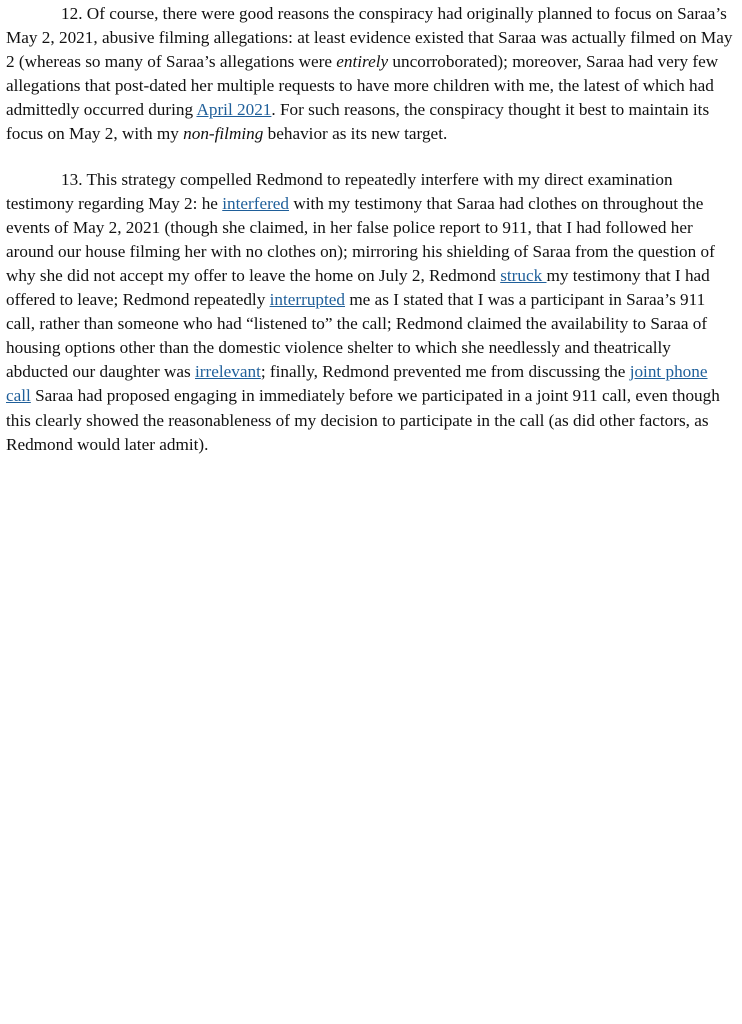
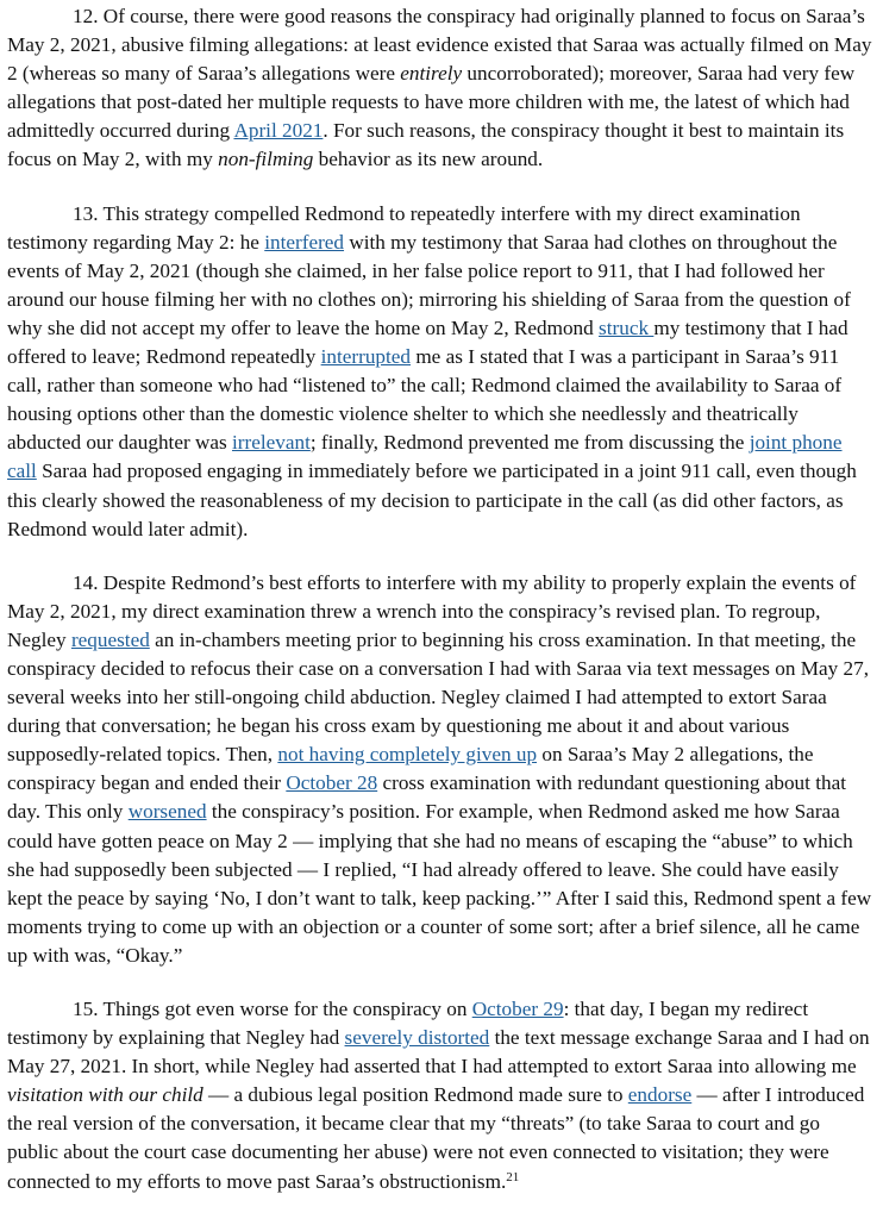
- 12. Of course, there were good reasons the conspiracy had originally planned to focus on Saraa’s May 2, 2021, abusive filming allegations: at least evidence existed that Saraa was actually filmed on May 2 (whereas so many of Saraa’s allegations were entirely uncorroborated); moreover, Saraa had very few allegations that post-dated her multiple requests to have more children with me, the latest of which had admittedly occurred during April 2021. For such reasons, the conspiracy thought it best to maintain its focus on May 2, with my non-filming behavior as its new target.
+ 12. Of course, there were good reasons the conspiracy had originally planned to focus on Saraa’s May 2, 2021, abusive filming allegations: at least evidence existed that Saraa was actually filmed on May 2 (whereas so many of Saraa’s allegations were entirely uncorroborated); moreover, Saraa had very few allegations that post-dated her multiple requests to have more children with me, the latest of which had admittedly occurred during April 2021. For such reasons, the conspiracy thought it best to maintain its focus on May 2, with my non-filming behavior as its new around.
- 13. This strategy compelled Redmond to repeatedly interfere with my direct examination testimony regarding May 2: he interfered with my testimony that Saraa had clothes on throughout the events of May 2, 2021 (though she claimed, in her false police report to 911, that I had followed her around our house filming her with no clothes on); mirroring his shielding of Saraa from the question of why she did not accept my offer to leave the home on July 2, Redmond struck my testimony that I had offered to leave; Redmond repeatedly interrupted me as I stated that I was a participant in Saraa’s 911 call, rather than someone who had “listened to” the call; Redmond claimed the availability to Saraa of housing options other than the domestic violence shelter to which she needlessly and theatrically abducted our daughter was irrelevant; finally, Redmond prevented me from discussing the joint phone call Saraa had proposed engaging in immediately before we participated in a joint 911 call, even though this clearly showed the reasonableness of my decision to participate in the call (as did other factors, as Redmond would later admit).
+ 13. This strategy compelled Redmond to repeatedly interfere with my direct examination testimony regarding May 2: he interfered with my testimony that Saraa had clothes on throughout the events of May 2, 2021 (though she claimed, in her false police report to 911, that I had followed her around our house filming her with no clothes on); mirroring his shielding of Saraa from the question of why she did not accept my offer to leave the home on May 2, Redmond struck my testimony that I had offered to leave; Redmond repeatedly interrupted me as I stated that I was a participant in Saraa’s 911 call, rather than someone who had “listened to” the call; Redmond claimed the availability to Saraa of housing options other than the domestic violence shelter to which she needlessly and theatrically abducted our daughter was irrelevant; finally, Redmond prevented me from discussing the joint phone call Saraa had proposed engaging in immediately before we participated in a joint 911 call, even though this clearly showed the reasonableness of my decision to participate in the call (as did other factors, as Redmond would later admit).
+ 14. Despite Redmond’s best efforts to interfere with my ability to properly explain the events of May 2, 2021, my direct examination threw a wrench into the conspiracy’s revised plan. To regroup, Negley requested an in-chambers meeting prior to beginning his cross examination. In that meeting, the conspiracy decided to refocus their case on a conversation I had with Saraa via text messages on May 27, several weeks into her still-ongoing child abduction. Negley claimed I had attempted to extort Saraa during that conversation; he began his cross exam by questioning me about it and about various supposedly-related topics. Then, not having completely given up on Saraa’s May 2 allegations, the conspiracy began and ended their October 28 cross examination with redundant questioning about that day. This only worsened the conspiracy’s position. For example, when Redmond asked me how Saraa could have gotten peace on May 2 — implying that she had no means of escaping the “abuse” to which she had supposedly been subjected — I replied, “I had already offered to leave. She could have easily kept the peace by saying ‘No, I don’t want to talk, keep packing.’” After I said this, Redmond spent a few moments trying to come up with an objection or a counter of some sort; after a brief silence, all he came up with was, “Okay.”
+ 15. Things got even worse for the conspiracy on October 29: that day, I began my redirect testimony by explaining that Negley had severely distorted the text message exchange Saraa and I had on May 27, 2021. In short, while Negley had asserted that I had attempted to extort Saraa into allowing me visitation with our child — a dubious legal position Redmond made sure to endorse — after I introduced the real version of the conversation, it became clear that my “threats” (to take Saraa to court and go public about the court case documenting her abuse) were not even connected to visitation; they were connected to my efforts to move past Saraa’s obstructionism.21
